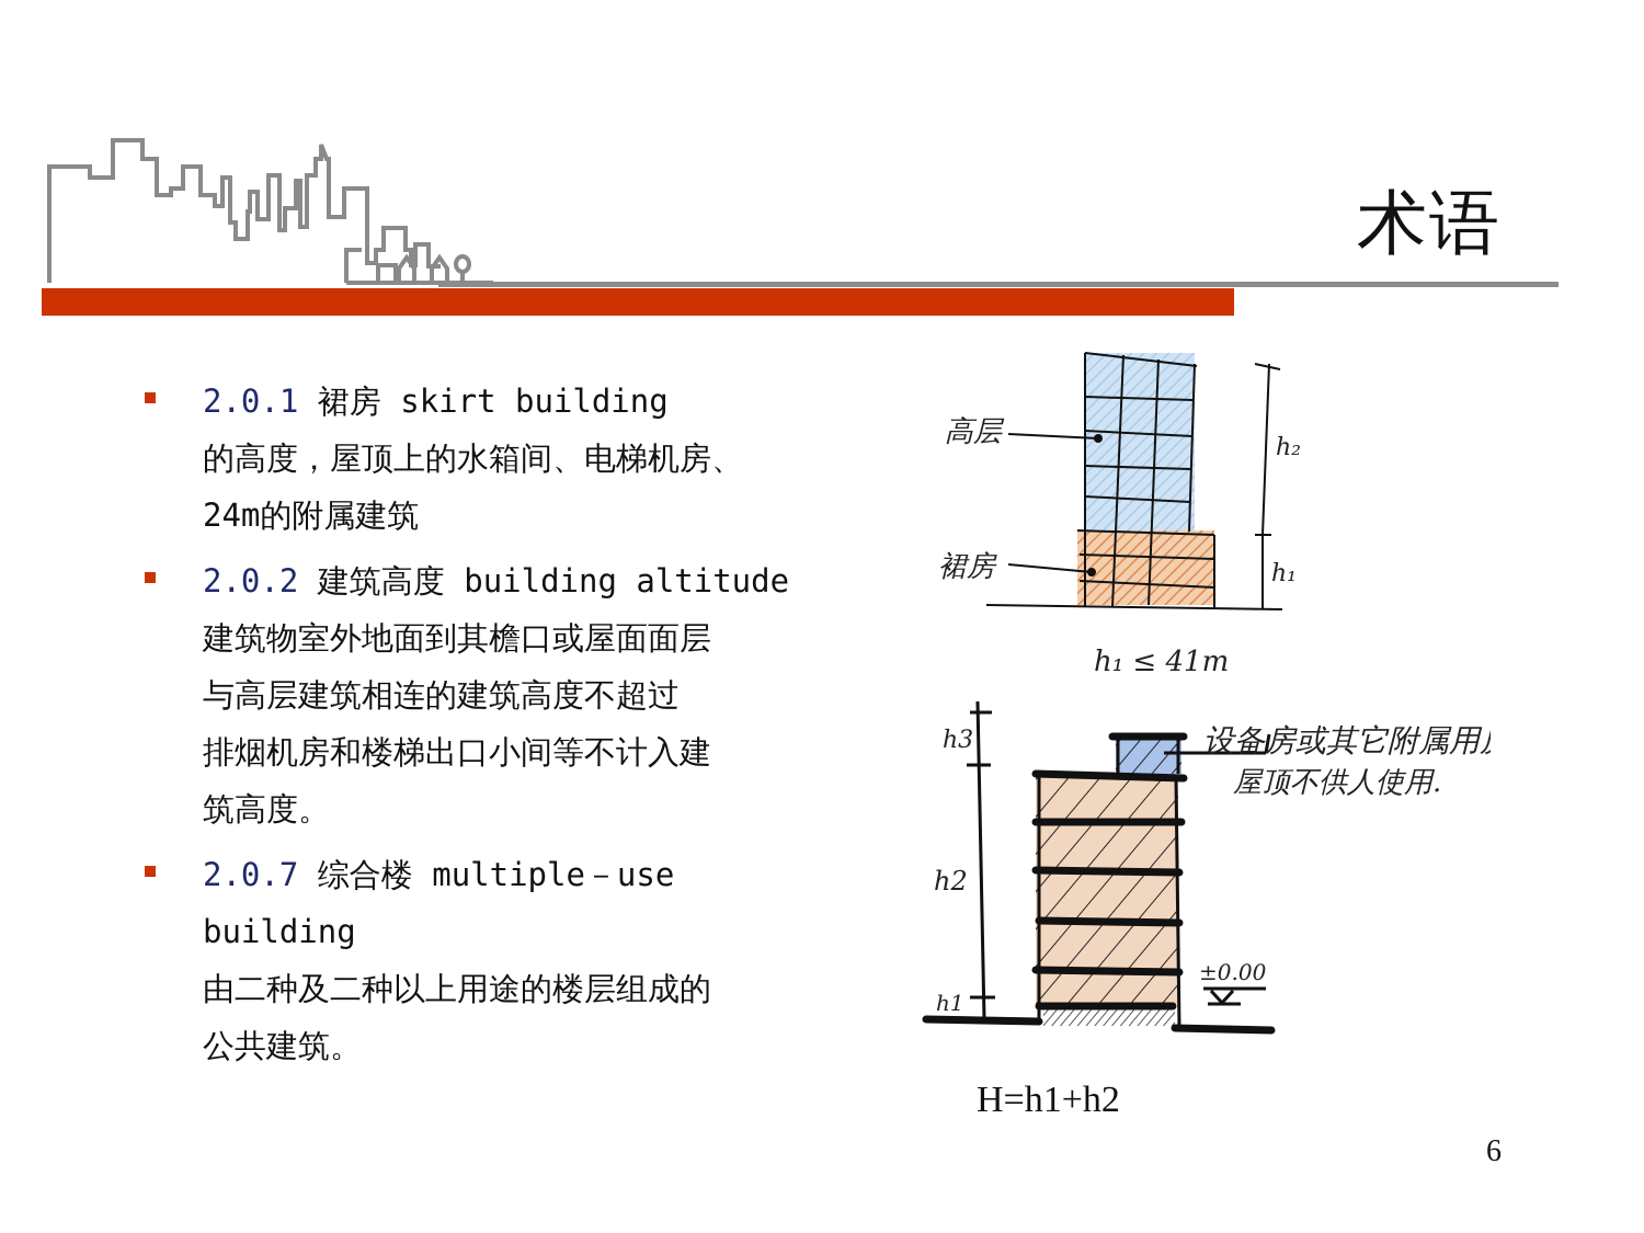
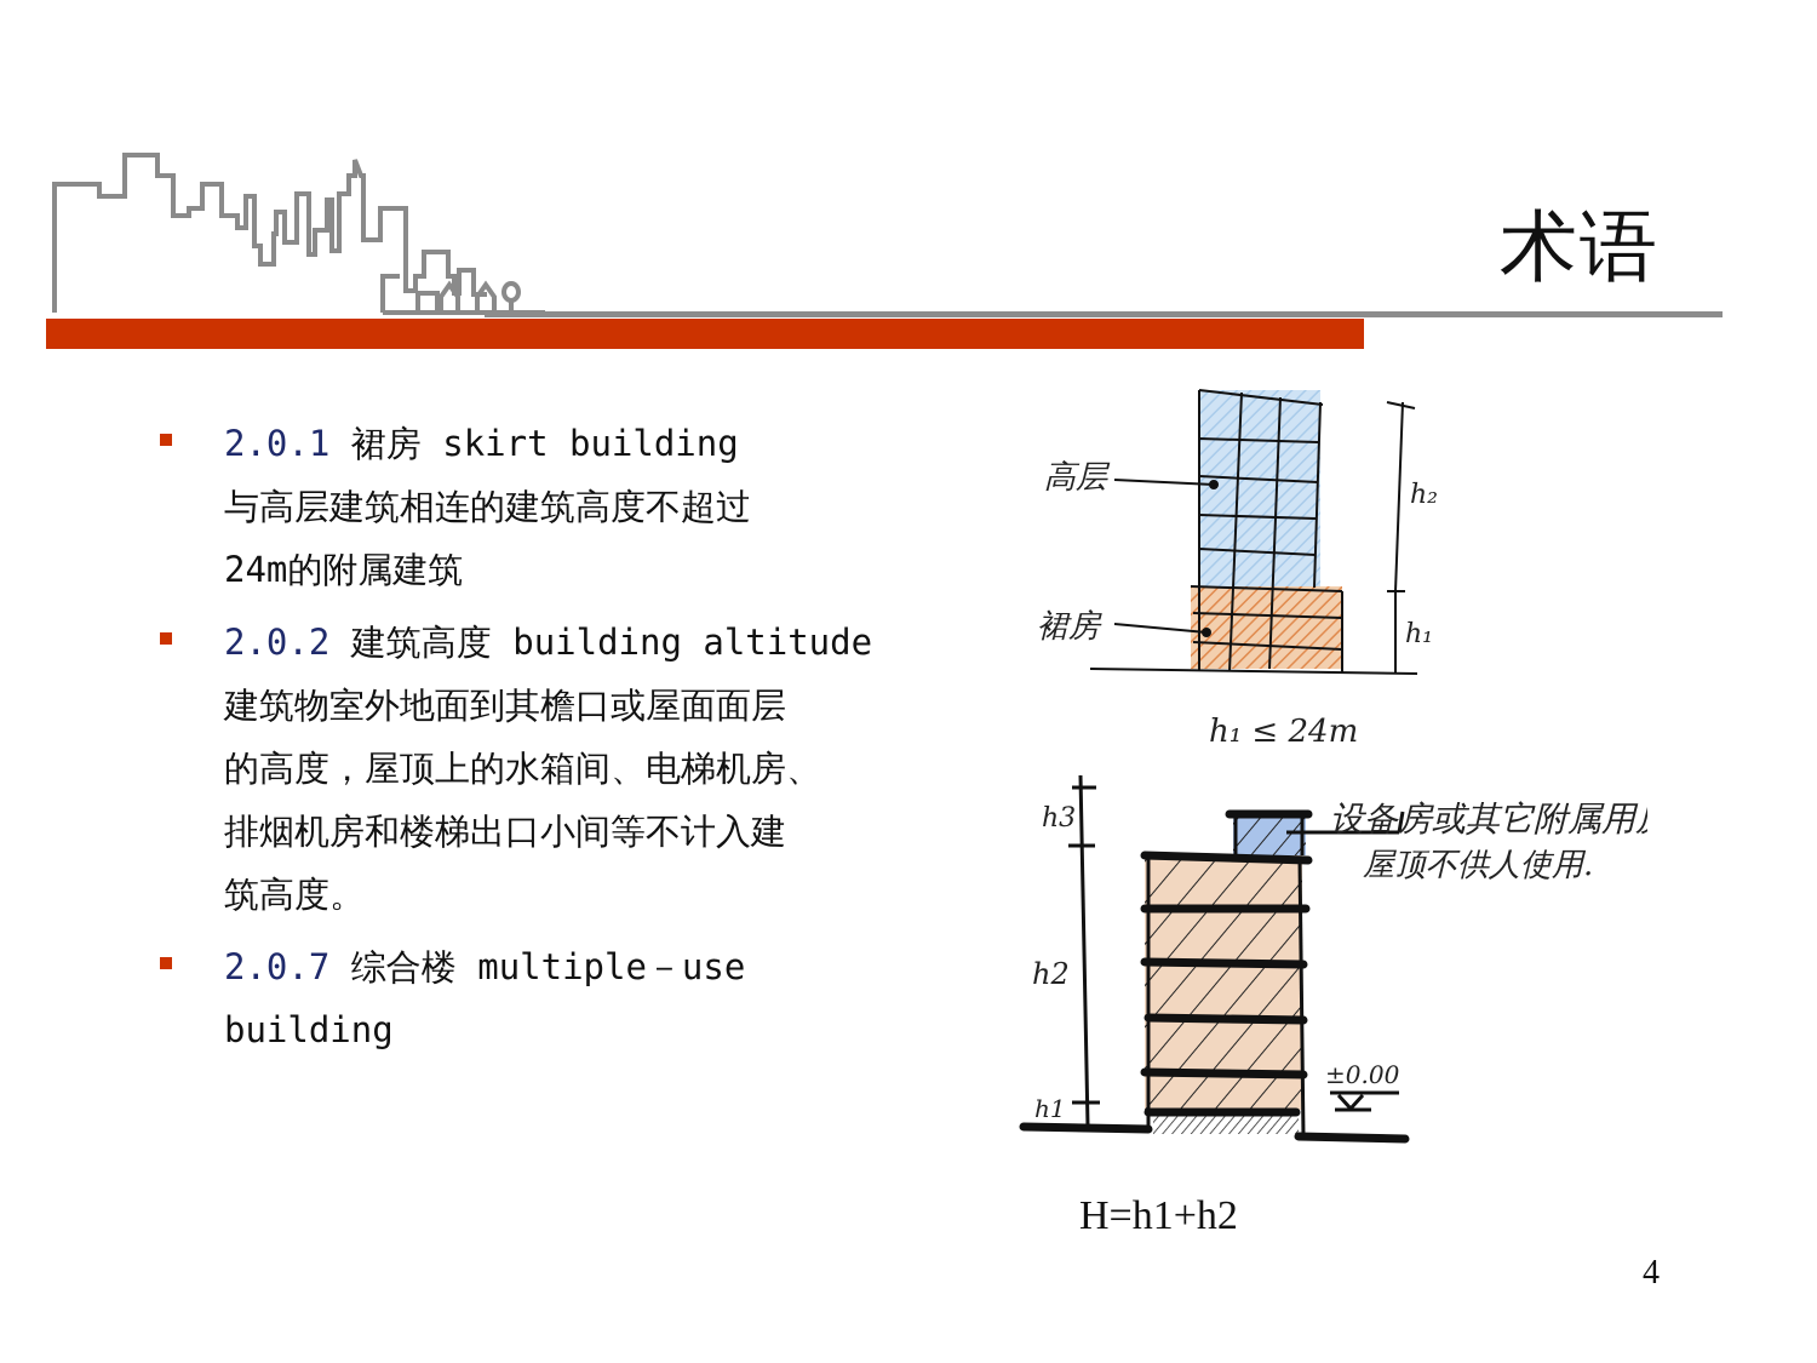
  术语
  2.0.1 裙房 skirt building
- 的高度，屋顶上的水箱间、电梯机房、
+ 与高层建筑相连的建筑高度不超过
  24m的附属建筑
  2.0.2 建筑高度 building altitude
  建筑物室外地面到其檐口或屋面面层
- 与高层建筑相连的建筑高度不超过
+ 的高度，屋顶上的水箱间、电梯机房、
  排烟机房和楼梯出口小间等不计入建
  筑高度。
  2.0.7 综合楼 multiple－use
  building
- 由二种及二种以上用途的楼层组成的
- 公共建筑。
  高层
  裙房
  h₂
  h₁
- h₁ ≤ 41m
+ h₁ ≤ 24m
  h3
  h2
  h1
  ±0.00
  设备房或其它附属用
  屋顶不供人使用.
  H=h1+h2
- 6
+ 4
